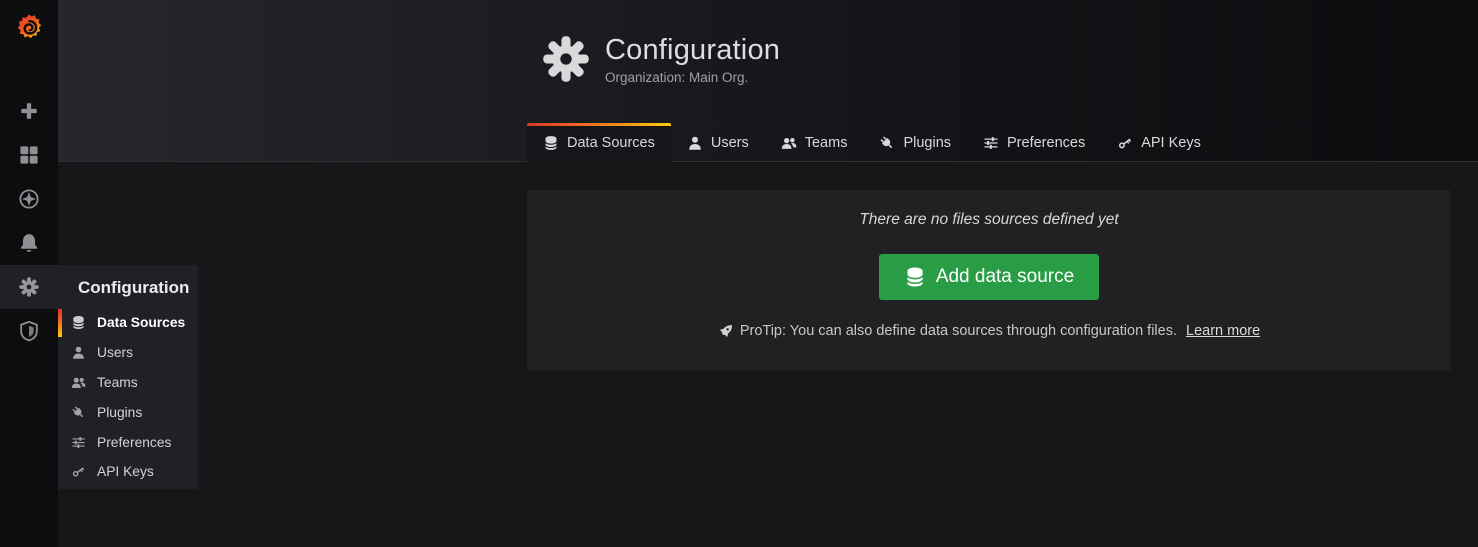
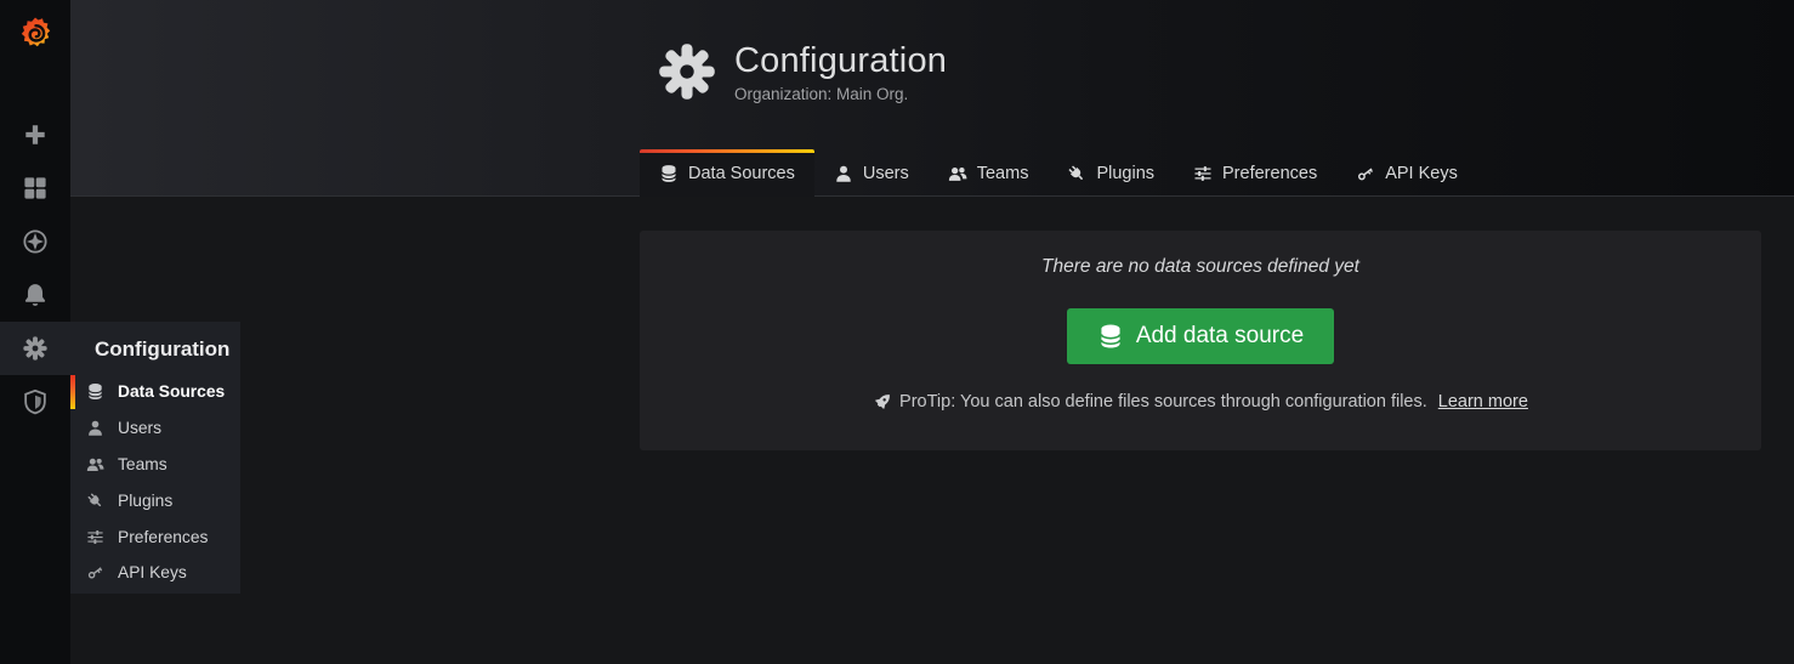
  Configuration
  Data Sources
  Users
  Teams
  Plugins
  Preferences
  API Keys
  Configuration
  Organization: Main Org.
  Data Sources
  Users
  Teams
  Plugins
  Preferences
  API Keys
- There are no files sources defined yet
+ There are no data sources defined yet
  Add data source
- ProTip: You can also define data sources through configuration files.
+ ProTip: You can also define files sources through configuration files.
  Learn more
